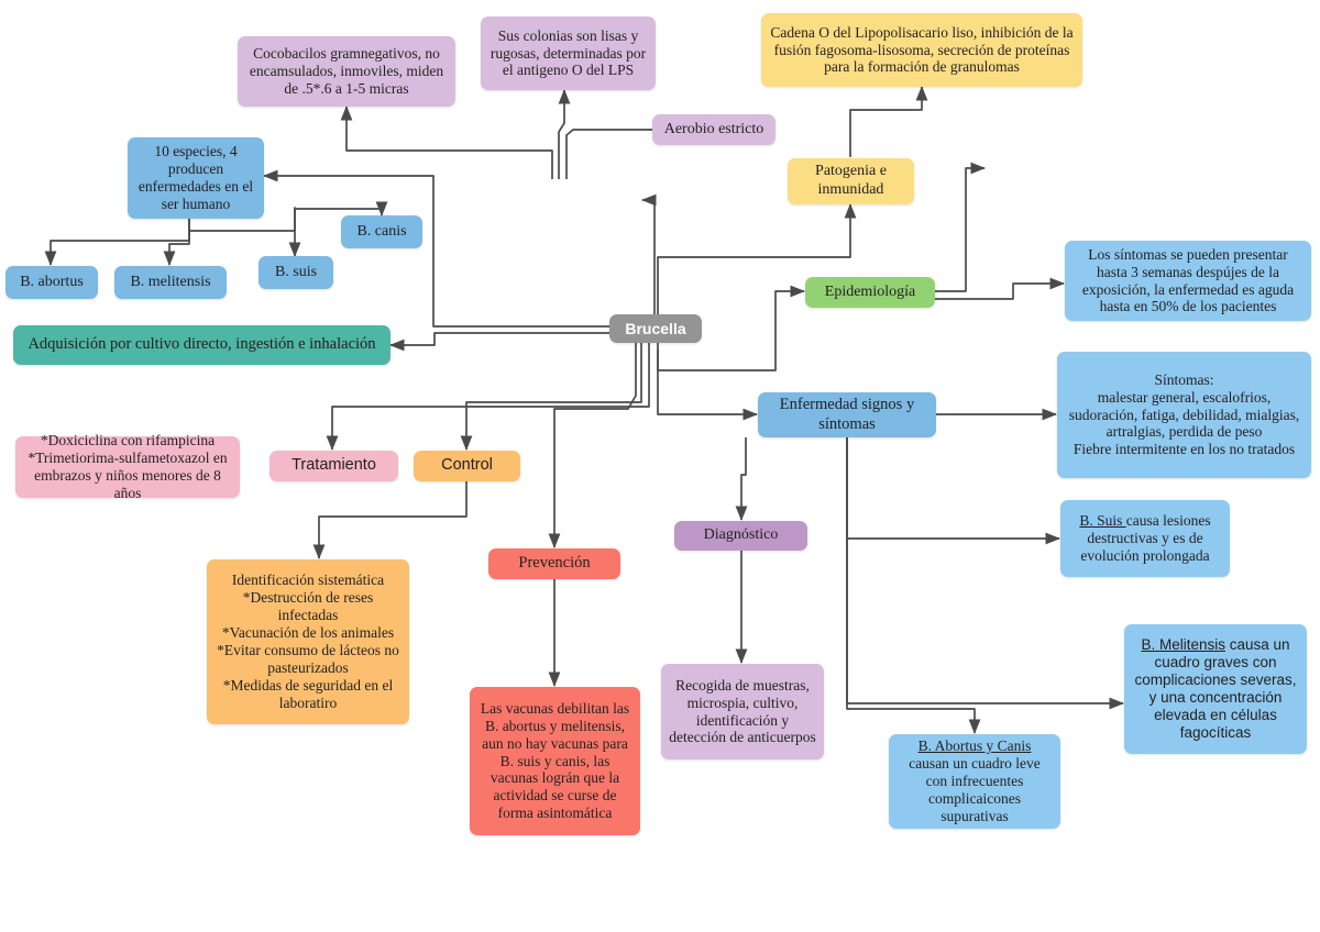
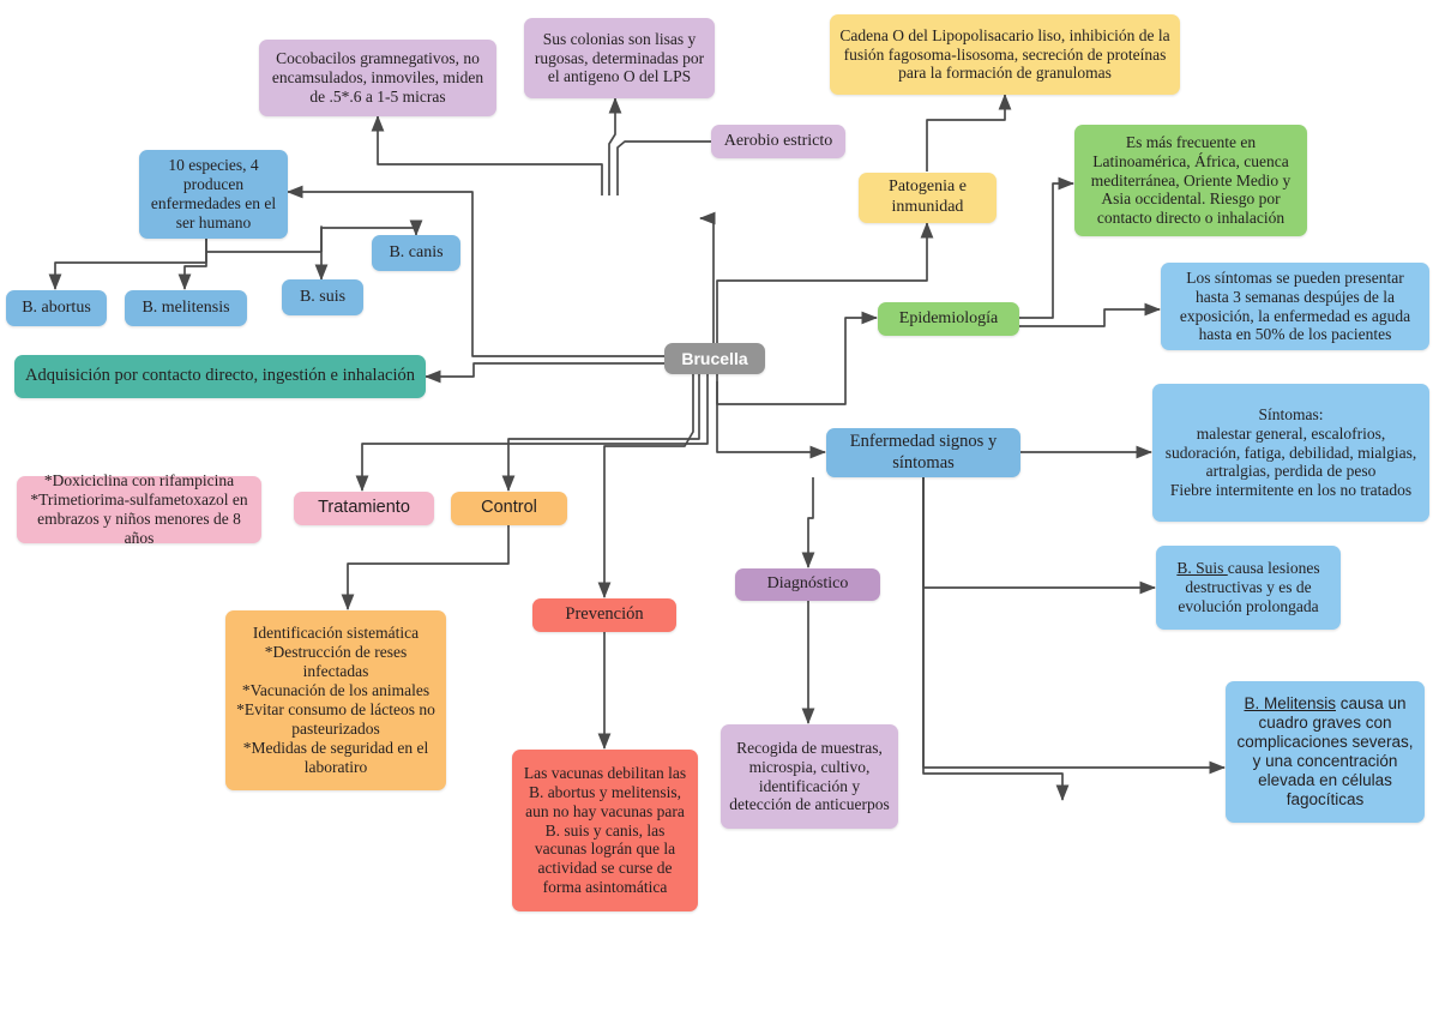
  Brucella
  Cocobacilos gramnegativos, no encamsulados, inmoviles, miden de .5*.6 a 1-5 micras
  Sus colonias son lisas y rugosas, determinadas por el antigeno O del LPS
  Aerobio estricto
  10 especies, 4 producen enfermedades en el ser humano
  B. abortus
  B. melitensis
  B. suis
  B. canis
- Adquisición por cultivo directo, ingestión e inhalación
+ Adquisición por contacto directo, ingestión e inhalación
  Patogenia e inmunidad
  Cadena O del Lipopolisacario liso, inhibición de la fusión fagosoma-lisosoma, secreción de proteínas para la formación de granulomas
  Epidemiología
+ Es más frecuente en Latinoamérica, África, cuenca mediterránea, Oriente Medio y Asia occidental. Riesgo por contacto directo o inhalación
  Enfermedad signos y síntomas
  Los síntomas se pueden presentar hasta 3 semanas despújes de la exposición, la enfermedad es aguda hasta en 50% de los pacientes
  Síntomas:
  malestar general, escalofrios, sudoración, fatiga, debilidad, mialgias, artralgias, perdida de peso
  Fiebre intermitente en los no tratados
  B. Suis causa lesiones destructivas y es de evolución prolongada
  B. Melitensis causa un cuadro graves con complicaciones severas, y una concentración elevada en células fagocíticas
- B. Abortus y Canis
- causan un cuadro leve con infrecuentes complicaicones supurativas
  Tratamiento
  *Doxiciclina con rifampicina
  *Trimetiorima-sulfametoxazol en embrazos y niños menores de 8 años
  Control
  Identificación sistemática
  *Destrucción de reses infectadas
  *Vacunación de los animales
  *Evitar consumo de lácteos no pasteurizados
  *Medidas de seguridad en el laboratiro
  Prevención
  Las vacunas debilitan las B. abortus y melitensis, aun no hay vacunas para B. suis y canis, las vacunas lográn que la actividad se curse de forma asintomática
  Diagnóstico
  Recogida de muestras, microspia, cultivo, identificación y detección de anticuerpos
